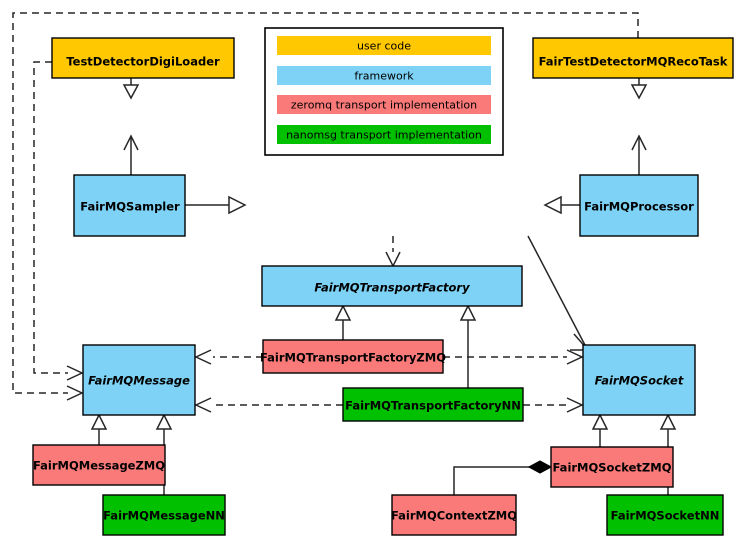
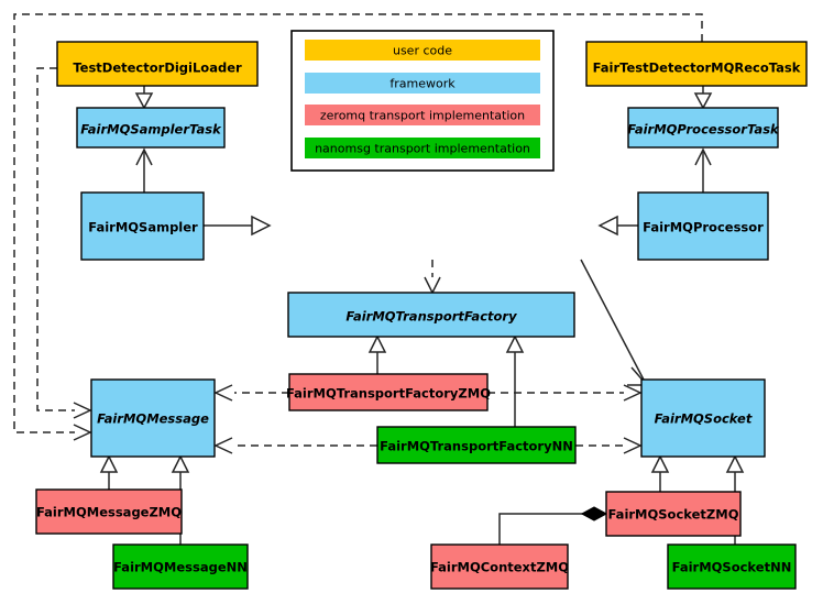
  TestDetectorDigiLoader
  FairTestDetectorMQRecoTask
+ FairMQSamplerTask
+ FairMQProcessorTask
  FairMQSampler
  FairMQProcessor
  FairMQTransportFactory
  FairMQTransportFactoryZMQ
  FairMQTransportFactoryNN
  FairMQMessage
  FairMQSocket
  FairMQMessageZMQ
  FairMQMessageNN
  FairMQSocketZMQ
  FairMQSocketNN
  FairMQContextZMQ
  user code
  framework
  zeromq transport implementation
  nanomsg transport implementation
